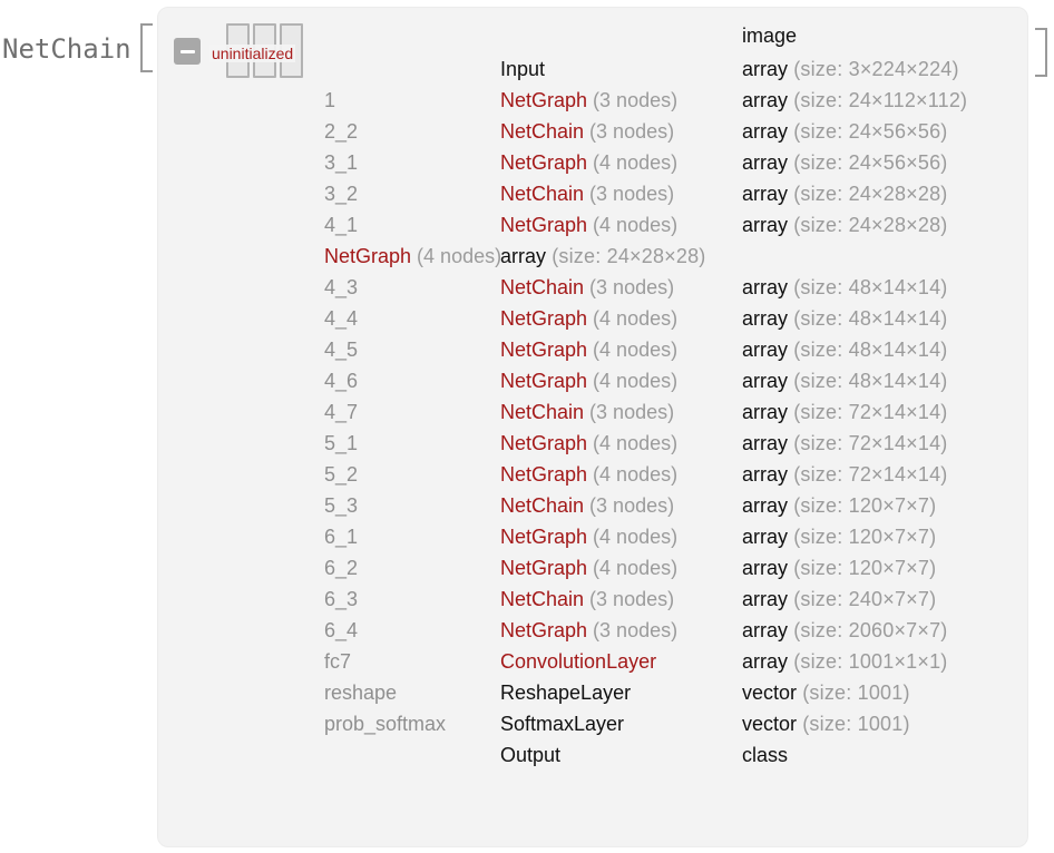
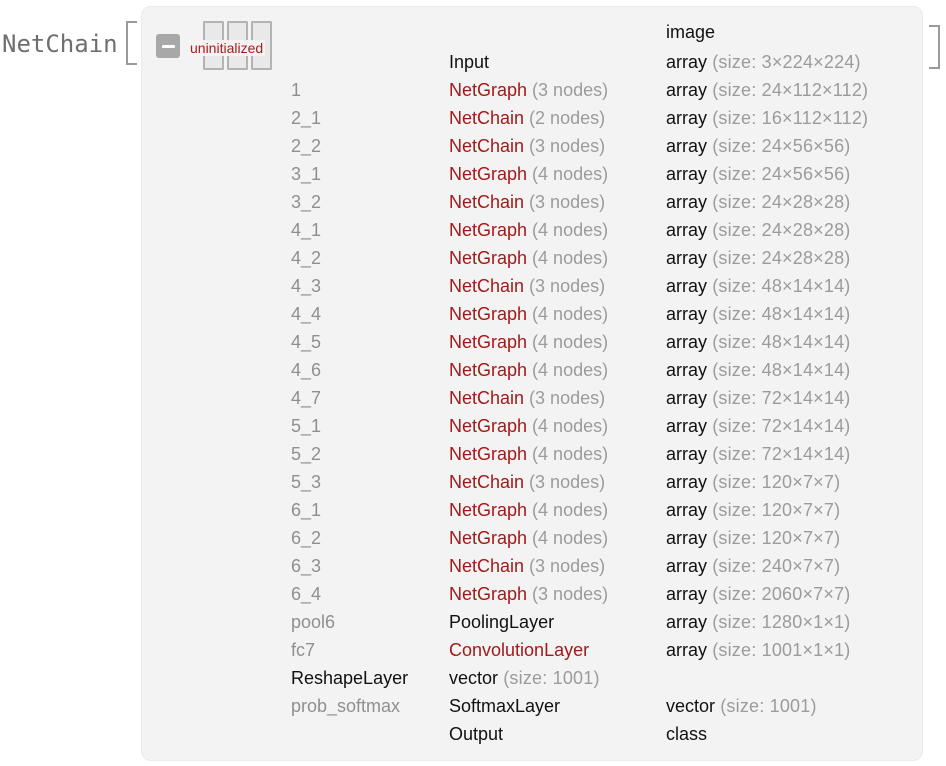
  NetChain
  uninitialized
  image
  Input
  array (size: 3×224×224)
  1
  NetGraph (3 nodes)
  array (size: 24×112×112)
+ 2_1
+ NetChain (2 nodes)
+ array (size: 16×112×112)
  2_2
  NetChain (3 nodes)
  array (size: 24×56×56)
  3_1
  NetGraph (4 nodes)
  array (size: 24×56×56)
  3_2
  NetChain (3 nodes)
  array (size: 24×28×28)
  4_1
  NetGraph (4 nodes)
  array (size: 24×28×28)
+ 4_2
  NetGraph (4 nodes)
  array (size: 24×28×28)
  4_3
  NetChain (3 nodes)
  array (size: 48×14×14)
  4_4
  NetGraph (4 nodes)
  array (size: 48×14×14)
  4_5
  NetGraph (4 nodes)
  array (size: 48×14×14)
  4_6
  NetGraph (4 nodes)
  array (size: 48×14×14)
  4_7
  NetChain (3 nodes)
  array (size: 72×14×14)
  5_1
  NetGraph (4 nodes)
  array (size: 72×14×14)
  5_2
  NetGraph (4 nodes)
  array (size: 72×14×14)
  5_3
  NetChain (3 nodes)
  array (size: 120×7×7)
  6_1
  NetGraph (4 nodes)
  array (size: 120×7×7)
  6_2
  NetGraph (4 nodes)
  array (size: 120×7×7)
  6_3
  NetChain (3 nodes)
  array (size: 240×7×7)
  6_4
  NetGraph (3 nodes)
  array (size: 2060×7×7)
+ pool6
+ PoolingLayer
+ array (size: 1280×1×1)
  fc7
  ConvolutionLayer
  array (size: 1001×1×1)
- reshape
  ReshapeLayer
  vector (size: 1001)
  prob_softmax
  SoftmaxLayer
  vector (size: 1001)
  Output
  class
